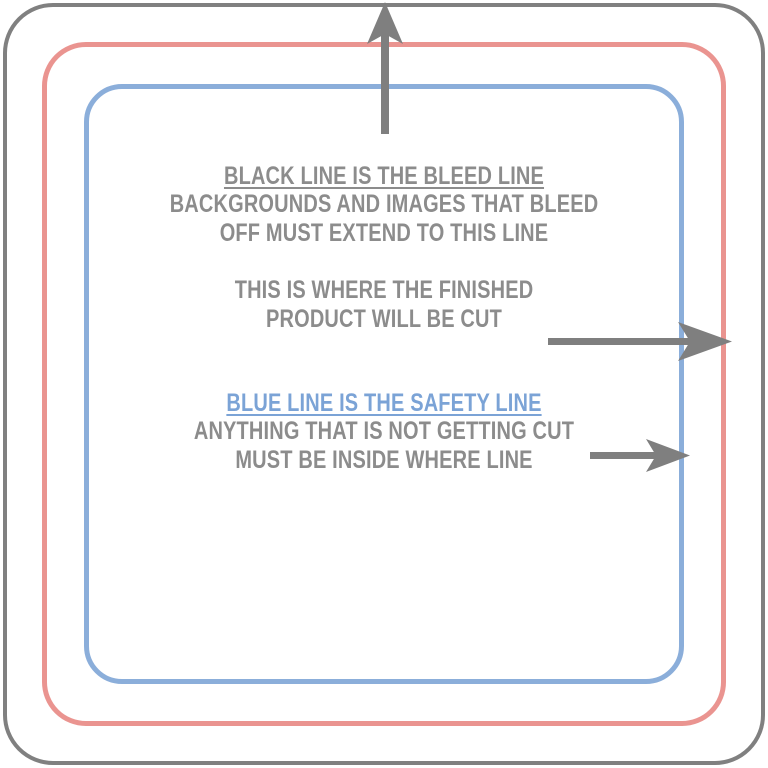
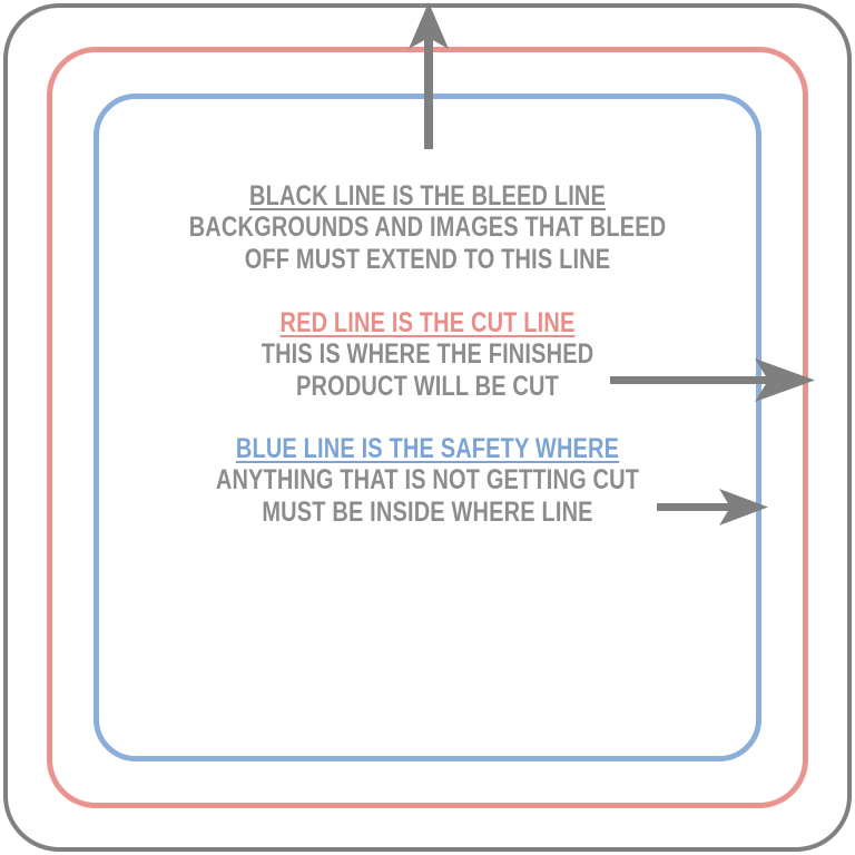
  BLACK LINE IS THE BLEED LINE
  BACKGROUNDS AND IMAGES THAT BLEED
  OFF MUST EXTEND TO THIS LINE
+ RED LINE IS THE CUT LINE
  THIS IS WHERE THE FINISHED
  PRODUCT WILL BE CUT
- BLUE LINE IS THE SAFETY LINE
+ BLUE LINE IS THE SAFETY WHERE
  ANYTHING THAT IS NOT GETTING CUT
  MUST BE INSIDE WHERE LINE
